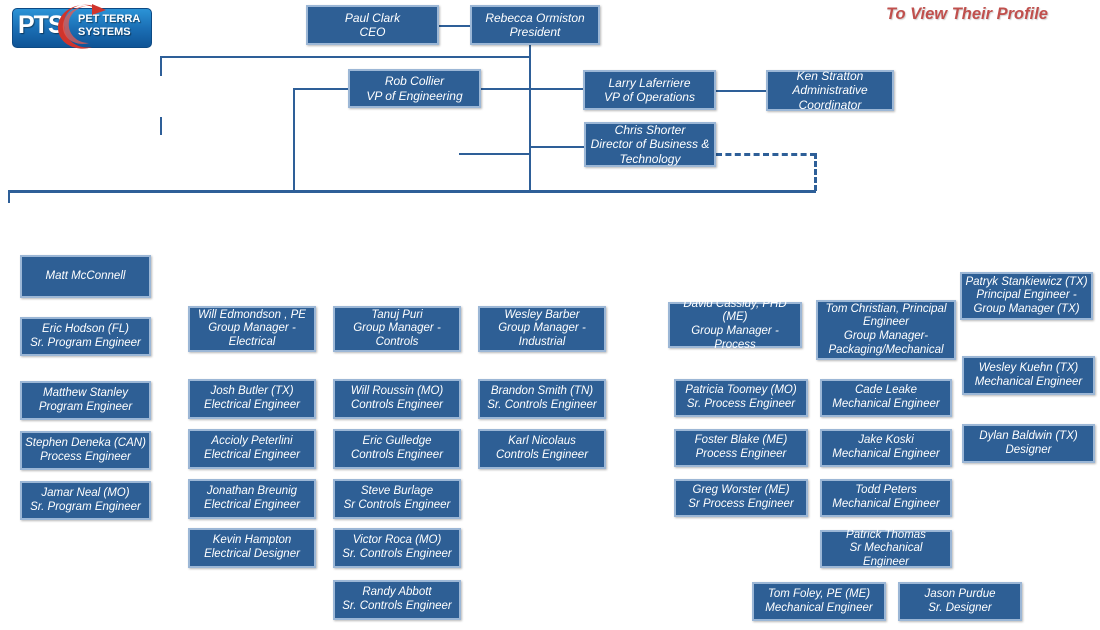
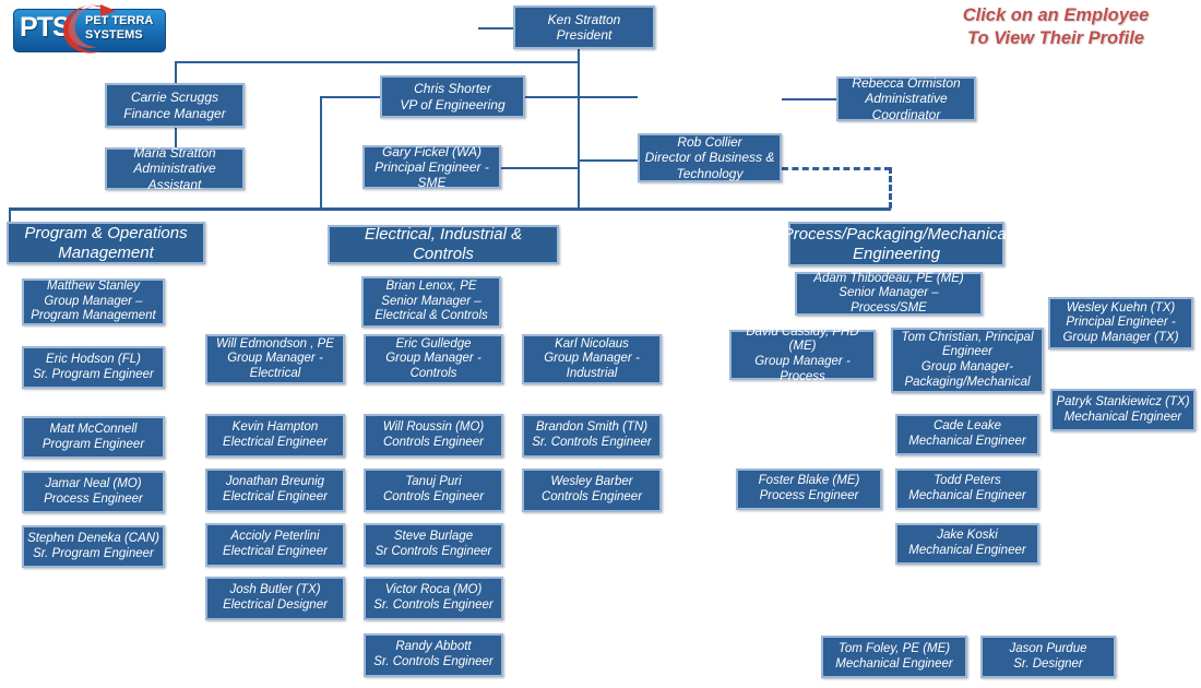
  PTS
  PET TERRA
  SYSTEMS
+ Click on an Employee
  To View Their Profile
- Paul Clark
- CEO
- Rebecca Ormiston
+ Ken Stratton
  President
+ Carrie Scruggs
+ Finance Manager
- Rob Collier
+ Chris Shorter
  VP of Engineering
- Larry Laferriere
- VP of Operations
- Ken Stratton
+ Rebecca Ormiston
  Administrative
  Coordinator
+ Maria Stratton
+ Administrative Assistant
+ Gary Fickel (WA)
+ Principal Engineer - SME
- Chris Shorter
+ Rob Collier
  Director of Business &
  Technology
+ Program & Operations
+ Management
+ Electrical, Industrial & Controls
+ Process/Packaging/Mechanical
+ Engineering
- Matt McConnell
+ Matthew Stanley
+ Group Manager –
+ Program Management
  Eric Hodson (FL)
  Sr. Program Engineer
- Matthew Stanley
+ Matt McConnell
  Program Engineer
- Stephen Deneka (CAN)
+ Jamar Neal (MO)
  Process Engineer
- Jamar Neal (MO)
+ Stephen Deneka (CAN)
  Sr. Program Engineer
+ Brian Lenox, PE
+ Senior Manager –
+ Electrical & Controls
  Will Edmondson , PE
  Group Manager -
  Electrical
- Josh Butler (TX)
+ Kevin Hampton
  Electrical Engineer
- Accioly Peterlini
+ Jonathan Breunig
  Electrical Engineer
- Jonathan Breunig
+ Accioly Peterlini
  Electrical Engineer
- Kevin Hampton
+ Josh Butler (TX)
  Electrical Designer
- Tanuj Puri
+ Eric Gulledge
  Group Manager -
  Controls
  Will Roussin (MO)
  Controls Engineer
- Eric Gulledge
+ Tanuj Puri
  Controls Engineer
  Steve Burlage
  Sr Controls Engineer
  Victor Roca (MO)
  Sr. Controls Engineer
  Randy Abbott
  Sr. Controls Engineer
- Wesley Barber
+ Karl Nicolaus
  Group Manager -
  Industrial
  Brandon Smith (TN)
  Sr. Controls Engineer
- Karl Nicolaus
+ Wesley Barber
  Controls Engineer
+ Adam Thibodeau, PE (ME)
+ Senior Manager – Process/SME
  David Cassidy, PHD (ME)
  Group Manager -
  Process
- Patricia Toomey (MO)
- Sr. Process Engineer
  Foster Blake (ME)
  Process Engineer
- Greg Worster (ME)
- Sr Process Engineer
  Tom Christian, Principal
  Engineer
  Group Manager-
  Packaging/Mechanical
  Cade Leake
  Mechanical Engineer
- Jake Koski
+ Todd Peters
  Mechanical Engineer
- Todd Peters
+ Jake Koski
  Mechanical Engineer
- Patrick Thomas
- Sr Mechanical Engineer
- Patryk Stankiewicz (TX)
+ Wesley Kuehn (TX)
  Principal Engineer -
  Group Manager (TX)
- Wesley Kuehn (TX)
+ Patryk Stankiewicz (TX)
  Mechanical Engineer
- Dylan Baldwin (TX)
- Designer
  Tom Foley, PE (ME)
  Mechanical Engineer
  Jason Purdue
  Sr. Designer
